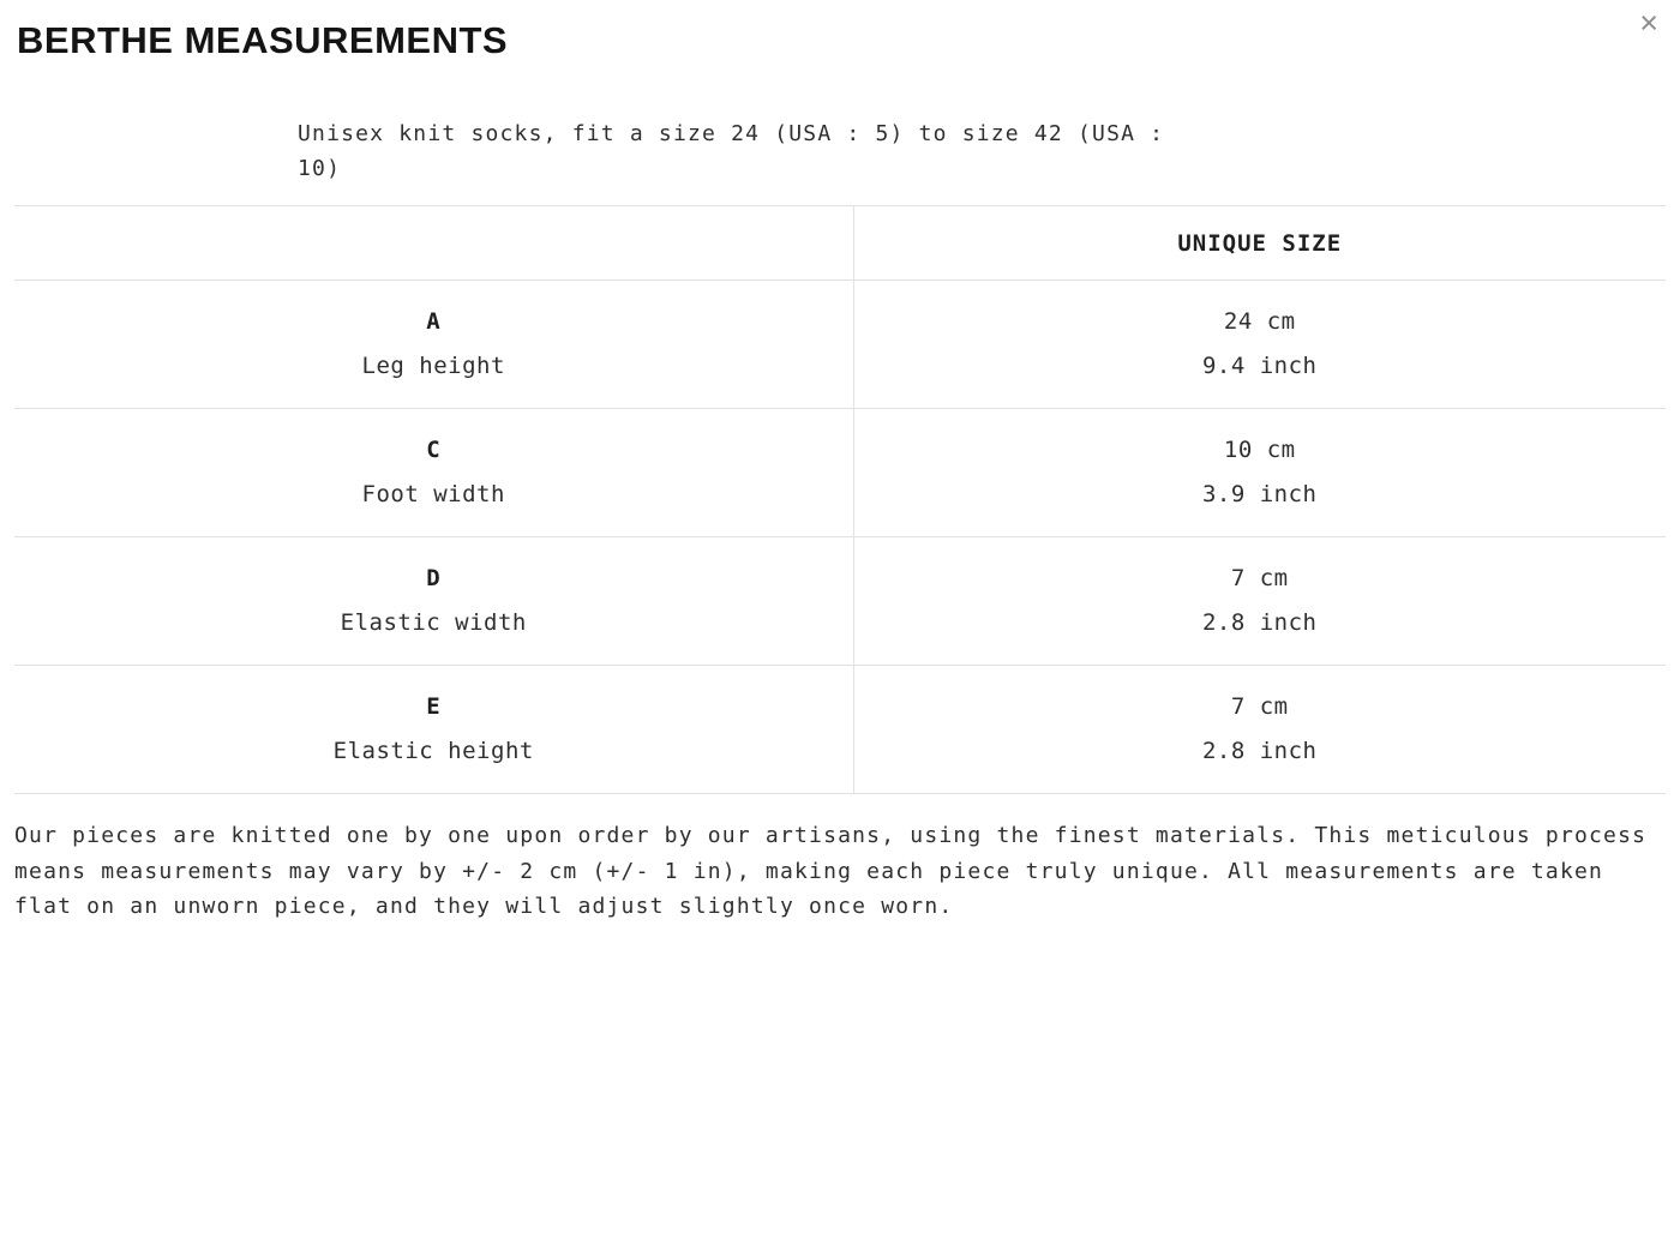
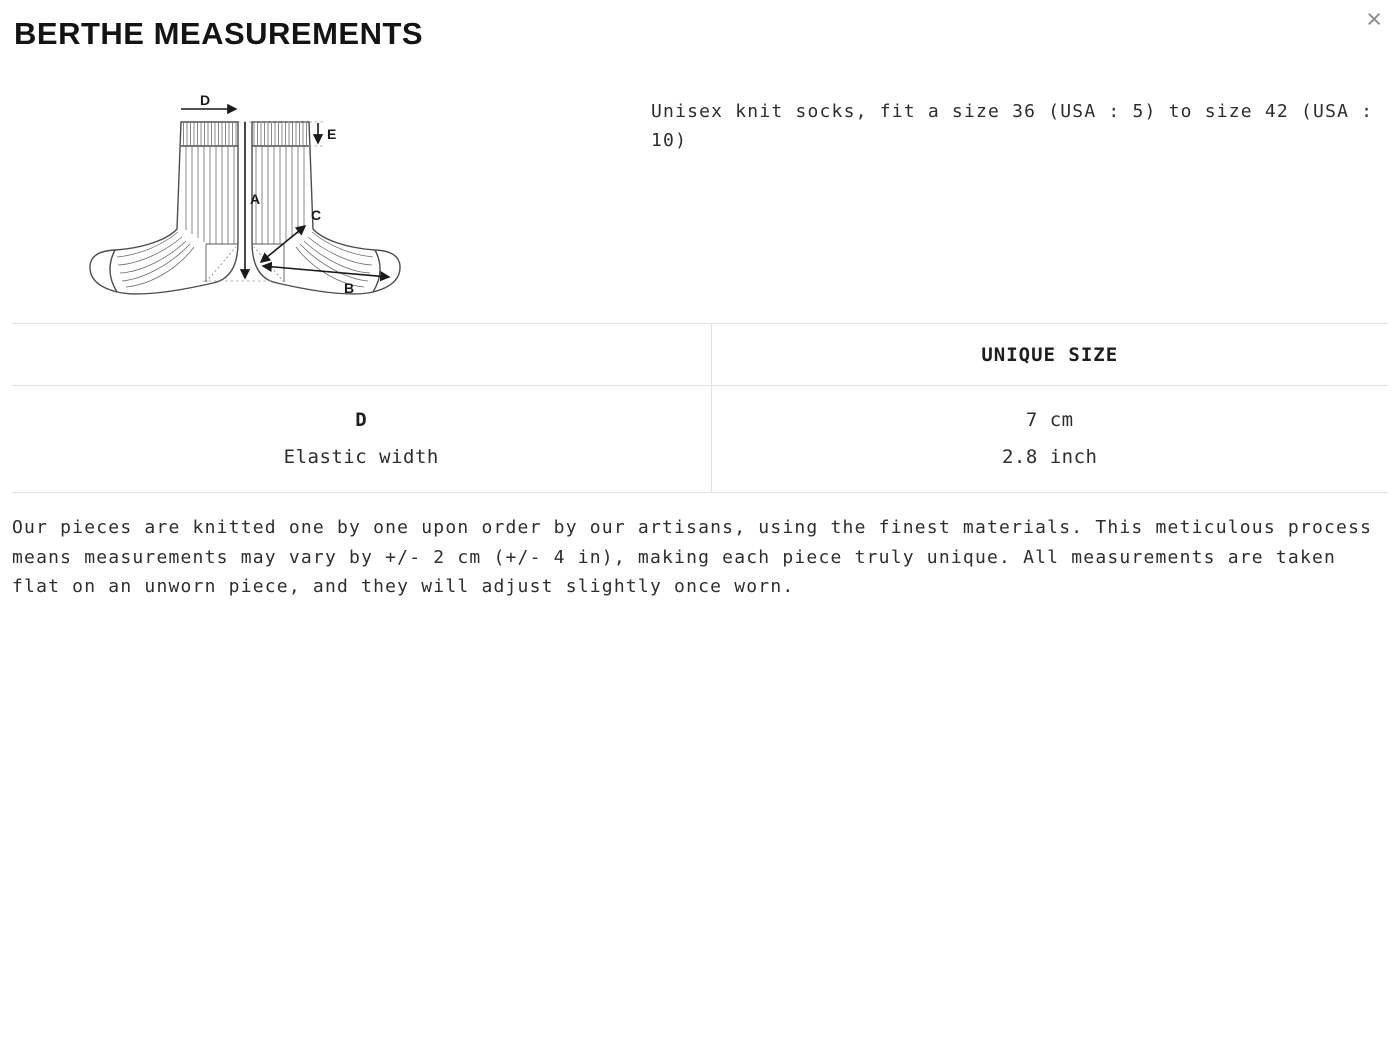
  ×
  BERTHE MEASUREMENTS
+ D
+ A
+ E
+ C
+ B
- Unisex knit socks, fit a size 24 (USA : 5) to size 42 (USA : 10)
+ Unisex knit socks, fit a size 36 (USA : 5) to size 42 (USA : 10)
  	UNIQUE SIZE
- A Leg height	24 cm 9.4 inch
- C Foot width	10 cm 3.9 inch
  D Elastic width	7 cm 2.8 inch
- E Elastic height	7 cm 2.8 inch
- Our pieces are knitted one by one upon order by our artisans, using the finest materials. This meticulous process means measurements may vary by +/- 2 cm (+/- 1 in), making each piece truly unique. All measurements are taken flat on an unworn piece, and they will adjust slightly once worn.
+ Our pieces are knitted one by one upon order by our artisans, using the finest materials. This meticulous process means measurements may vary by +/- 2 cm (+/- 4 in), making each piece truly unique. All measurements are taken flat on an unworn piece, and they will adjust slightly once worn.
